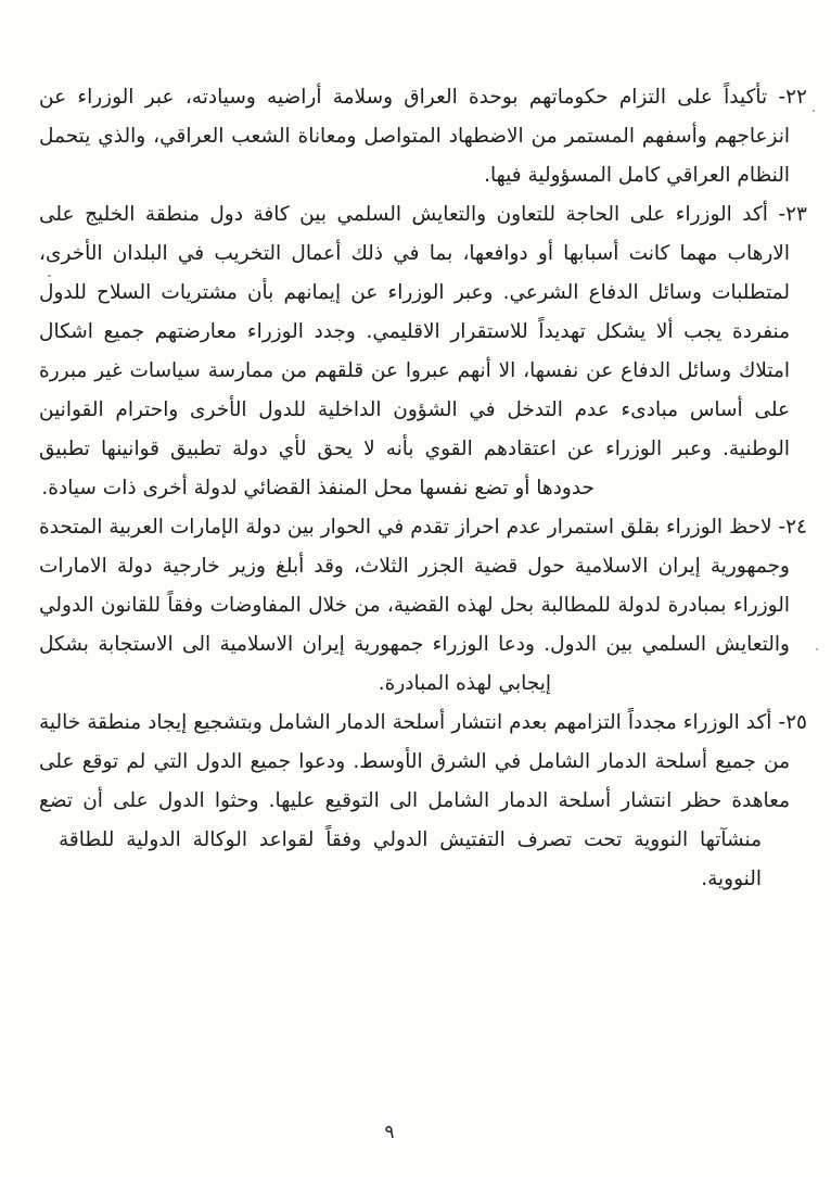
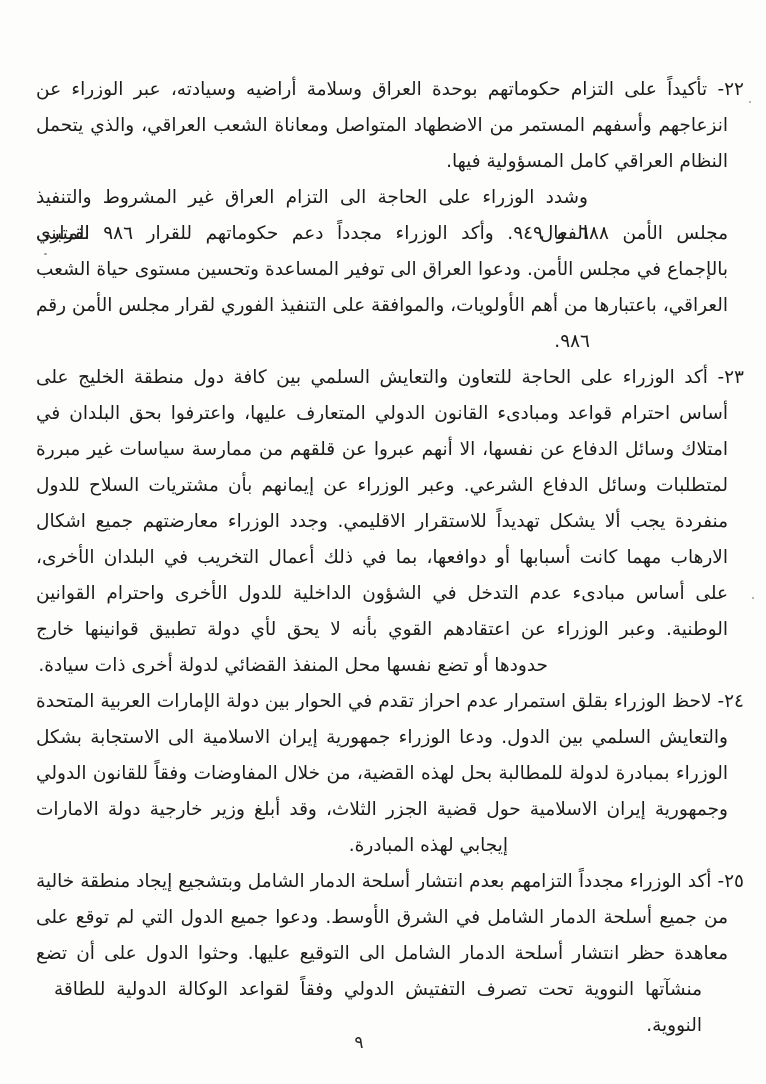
  ٢٢- تأكيداً على التزام حكوماتهم بوحدة العراق وسلامة أراضيه وسيادته، عبر الوزراء عن
  انزعاجهم وأسفهم المستمر من الاضطهاد المتواصل ومعاناة الشعب العراقي، والذي يتحمل
  النظام العراقي كامل المسؤولية فيها.
+ وشدد الوزراء على الحاجة الى التزام العراق غير المشروط والتنفيذ الفعال لقراري
+ مجلس الأمن ٦٨٨ و ٩٤٩. وأكد الوزراء مجدداً دعم حكوماتهم للقرار ٩٨٦ المتبنى
+ بالإجماع في مجلس الأمن. ودعوا العراق الى توفير المساعدة وتحسين مستوى حياة الشعب
+ العراقي، باعتبارها من أهم الأولويات، والموافقة على التنفيذ الفوري لقرار مجلس الأمن رقم
+ ٩٨٦.
  ٢٣- أكد الوزراء على الحاجة للتعاون والتعايش السلمي بين كافة دول منطقة الخليج على
+ أساس احترام قواعد ومبادىء القانون الدولي المتعارف عليها، واعترفوا بحق البلدان في
- الارهاب مهما كانت أسبابها أو دوافعها، بما في ذلك أعمال التخريب في البلدان الأخرى،
+ امتلاك وسائل الدفاع عن نفسها، الا أنهم عبروا عن قلقهم من ممارسة سياسات غير مبررة
  لمتطلبات وسائل الدفاع الشرعي. وعبر الوزراء عن إيمانهم بأن مشتريات السلاح للدول
  منفردة يجب ألا يشكل تهديداً للاستقرار الاقليمي. وجدد الوزراء معارضتهم جميع اشكال
- امتلاك وسائل الدفاع عن نفسها، الا أنهم عبروا عن قلقهم من ممارسة سياسات غير مبررة
+ الارهاب مهما كانت أسبابها أو دوافعها، بما في ذلك أعمال التخريب في البلدان الأخرى،
  على أساس مبادىء عدم التدخل في الشؤون الداخلية للدول الأخرى واحترام القوانين
- الوطنية. وعبر الوزراء عن اعتقادهم القوي بأنه لا يحق لأي دولة تطبيق قوانينها تطبيق
+ الوطنية. وعبر الوزراء عن اعتقادهم القوي بأنه لا يحق لأي دولة تطبيق قوانينها خارج
  حدودها أو تضع نفسها محل المنفذ القضائي لدولة أخرى ذات سيادة.
  ٢٤- لاحظ الوزراء بقلق استمرار عدم احراز تقدم في الحوار بين دولة الإمارات العربية المتحدة
- وجمهورية إيران الاسلامية حول قضية الجزر الثلاث، وقد أبلغ وزير خارجية دولة الامارات
+ والتعايش السلمي بين الدول. ودعا الوزراء جمهورية إيران الاسلامية الى الاستجابة بشكل
  الوزراء بمبادرة لدولة للمطالبة بحل لهذه القضية، من خلال المفاوضات وفقاً للقانون الدولي
- والتعايش السلمي بين الدول. ودعا الوزراء جمهورية إيران الاسلامية الى الاستجابة بشكل
+ وجمهورية إيران الاسلامية حول قضية الجزر الثلاث، وقد أبلغ وزير خارجية دولة الامارات
  إيجابي لهذه المبادرة.
  ٢٥- أكد الوزراء مجدداً التزامهم بعدم انتشار أسلحة الدمار الشامل وبتشجيع إيجاد منطقة خالية
  من جميع أسلحة الدمار الشامل في الشرق الأوسط. ودعوا جميع الدول التي لم توقع على
  معاهدة حظر انتشار أسلحة الدمار الشامل الى التوقيع عليها. وحثوا الدول على أن تضع
  منشآتها النووية تحت تصرف التفتيش الدولي وفقاً لقواعد الوكالة الدولية للطاقة النووية.
  ٩
